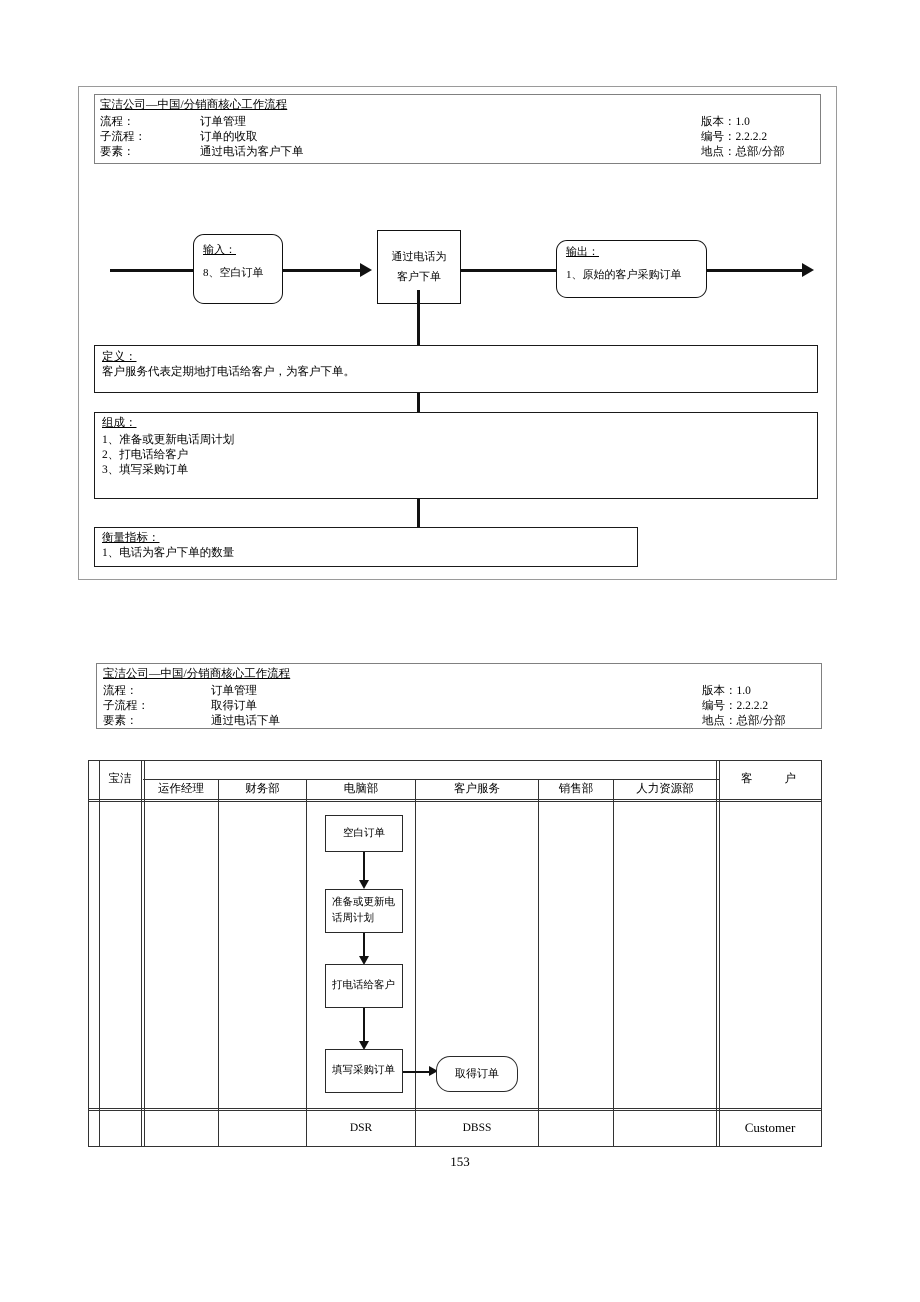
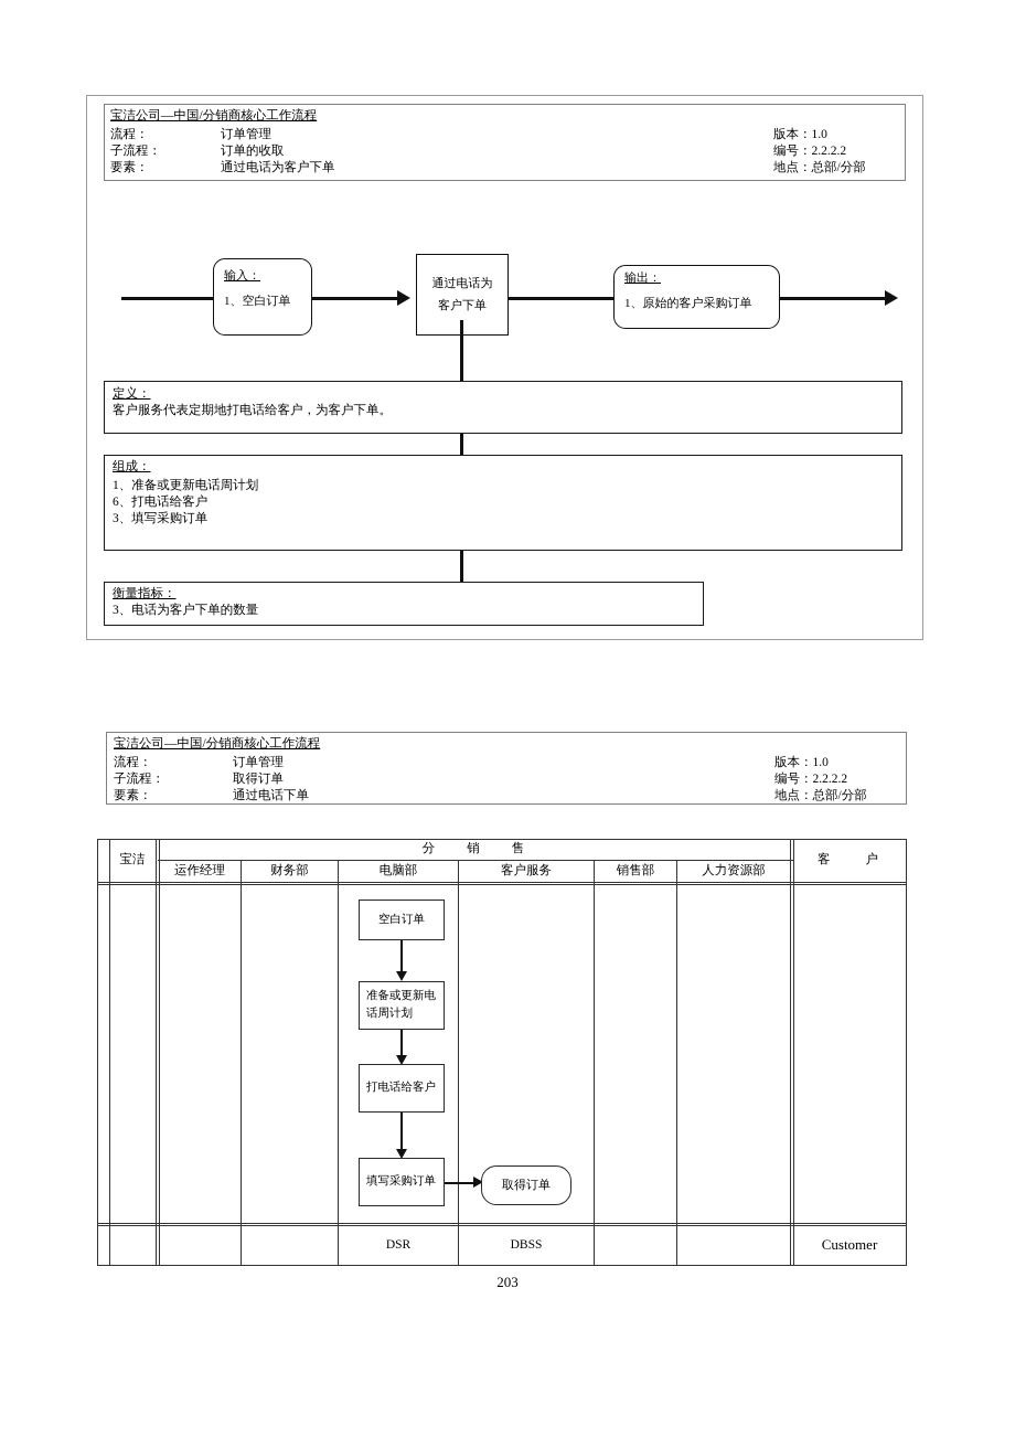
  宝洁公司—中国/分销商核心工作流程
  流程：
  订单管理
  版本：1.0
  子流程：
  订单的收取
  编号：2.2.2.2
  要素：
  通过电话为客户下单
  地点：总部/分部
  输入：
- 8、空白订单
+ 1、空白订单
  通过电话为
  客户下单
  输出：
  1、原始的客户采购订单
  定义：
  客户服务代表定期地打电话给客户，为客户下单。
  组成：
  1、准备或更新电话周计划
- 2、打电话给客户
+ 6、打电话给客户
  3、填写采购订单
  衡量指标：
- 1、电话为客户下单的数量
+ 3、电话为客户下单的数量
  宝洁公司—中国/分销商核心工作流程
  流程：
  订单管理
  版本：1.0
  子流程：
  取得订单
  编号：2.2.2.2
  要素：
  通过电话下单
  地点：总部/分部
  宝洁
+ 分 销 售
  运作经理
  财务部
  电脑部
  客户服务
  销售部
  人力资源部
  客 户
  DSR
  DBSS
  Customer
  空白订单
  准备或更新电话周计划
  打电话给客户
  填写采购订单
  取得订单
- 153
+ 203
